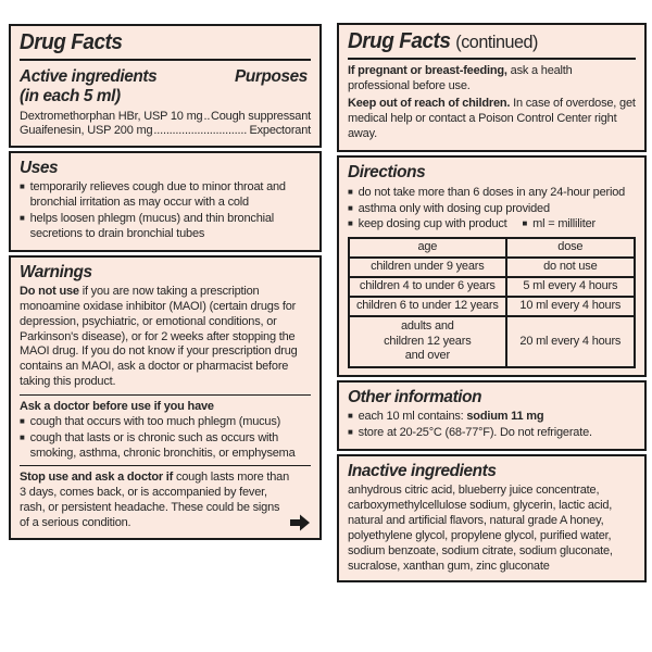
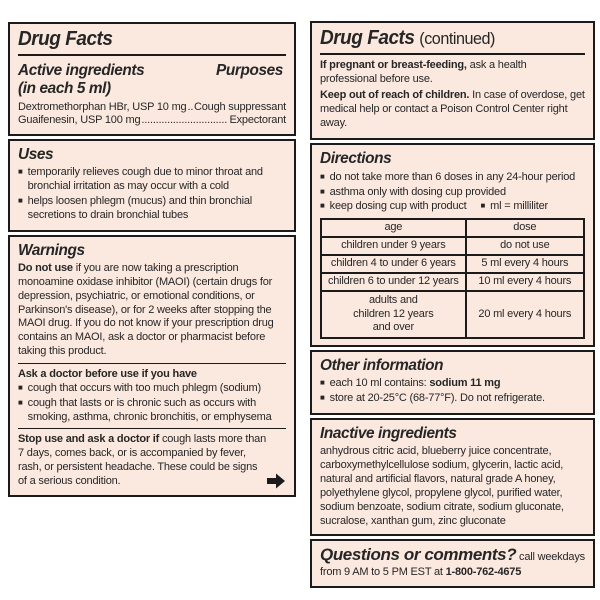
  Drug Facts
  Active ingredients
  Purposes
  (in each 5 ml)
  Dextromethorphan HBr, USP 10 mg
  Cough suppressant
- Guaifenesin, USP 200 mg
+ Guaifenesin, USP 100 mg
  Expectorant
  Uses
  ■
  temporarily relieves cough due to minor throat and bronchial irritation as may occur with a cold
  ■
  helps loosen phlegm (mucus) and thin bronchial secretions to drain bronchial tubes
  Warnings
  Do not use if you are now taking a prescription monoamine oxidase inhibitor (MAOI) (certain drugs for depression, psychiatric, or emotional conditions, or Parkinson's disease), or for 2 weeks after stopping the MAOI drug. If you do not know if your prescription drug contains an MAOI, ask a doctor or pharmacist before taking this product.
  Ask a doctor before use if you have
  ■
- cough that occurs with too much phlegm (mucus)
+ cough that occurs with too much phlegm (sodium)
  ■
  cough that lasts or is chronic such as occurs with smoking, asthma, chronic bronchitis, or emphysema
- Stop use and ask a doctor if cough lasts more than 3 days, comes back, or is accompanied by fever, rash, or persistent headache. These could be signs of a serious condition.
+ Stop use and ask a doctor if cough lasts more than 7 days, comes back, or is accompanied by fever, rash, or persistent headache. These could be signs of a serious condition.
  Drug Facts (continued)
  If pregnant or breast-feeding, ask a health professional before use.
  Keep out of reach of children. In case of overdose, get medical help or contact a Poison Control Center right away.
  Directions
  ■
  do not take more than 6 doses in any 24-hour period
  ■
  asthma only with dosing cup provided
  ■
  keep dosing cup with product
  ■
  ml = milliliter
  age	dose
  children under 9 years	do not use
  children 4 to under 6 years	5 ml every 4 hours
  children 6 to under 12 years	10 ml every 4 hours
  adults and children 12 years and over	20 ml every 4 hours
  Other information
  ■
  each 10 ml contains: sodium 11 mg
  ■
  store at 20-25°C (68-77°F). Do not refrigerate.
  Inactive ingredients
  anhydrous citric acid, blueberry juice concentrate, carboxymethylcellulose sodium, glycerin, lactic acid, natural and artificial flavors, natural grade A honey, polyethylene glycol, propylene glycol, purified water, sodium benzoate, sodium citrate, sodium gluconate, sucralose, xanthan gum, zinc gluconate
+ Questions or comments? call weekdays from 9 AM to 5 PM EST at 1-800-762-4675
